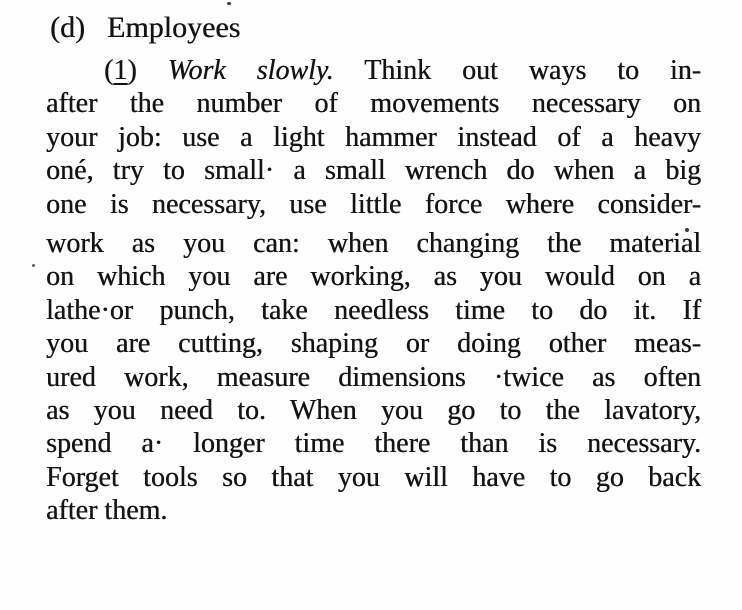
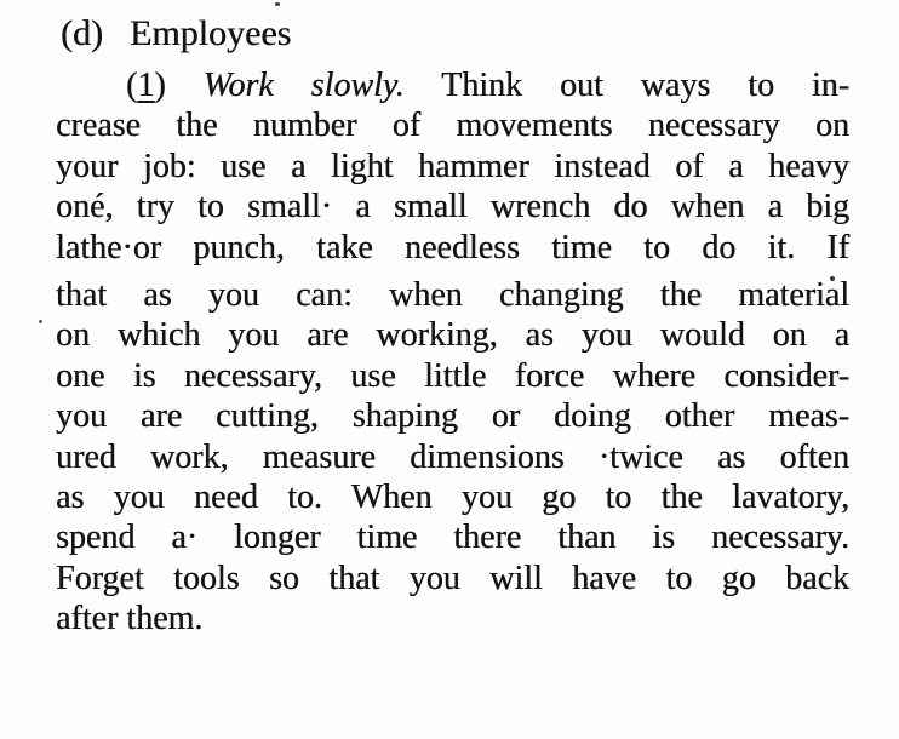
  (d) Employees
  (1) Work slowly. Think out ways to in-
- after the number of movements necessary on
+ crease the number of movements necessary on
  your job: use a light hammer instead of a heavy
  oné, try to small· a small wrench do when a big
- one is necessary, use little force where consider-
+ lathe·or punch, take needless time to do it. If
- work as you can: when changing the material
+ that as you can: when changing the material
  on which you are working, as you would on a
- lathe·or punch, take needless time to do it. If
+ one is necessary, use little force where consider-
  you are cutting, shaping or doing other meas-
  ured work, measure dimensions ·twice as often
  as you need to. When you go to the lavatory,
  spend a· longer time there than is necessary.
  Forget tools so that you will have to go back
  after them.
